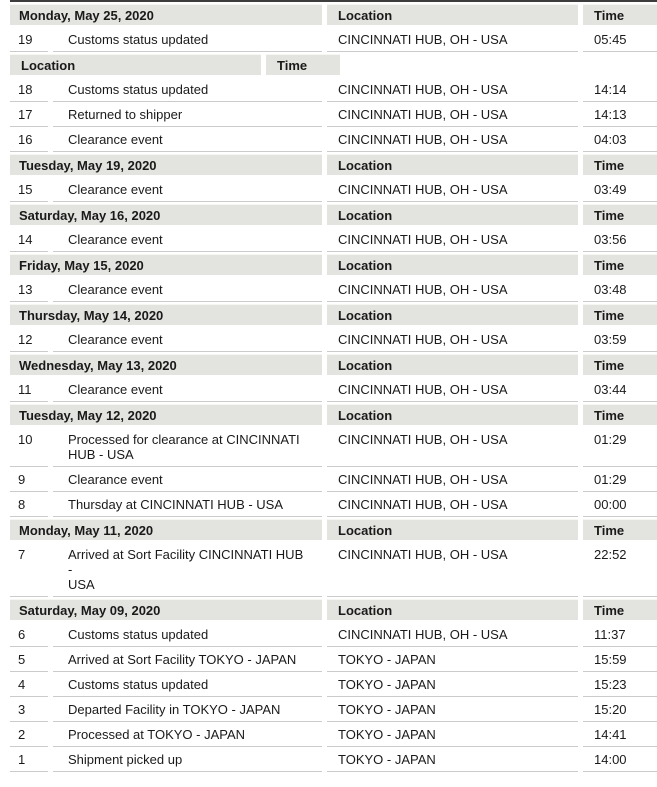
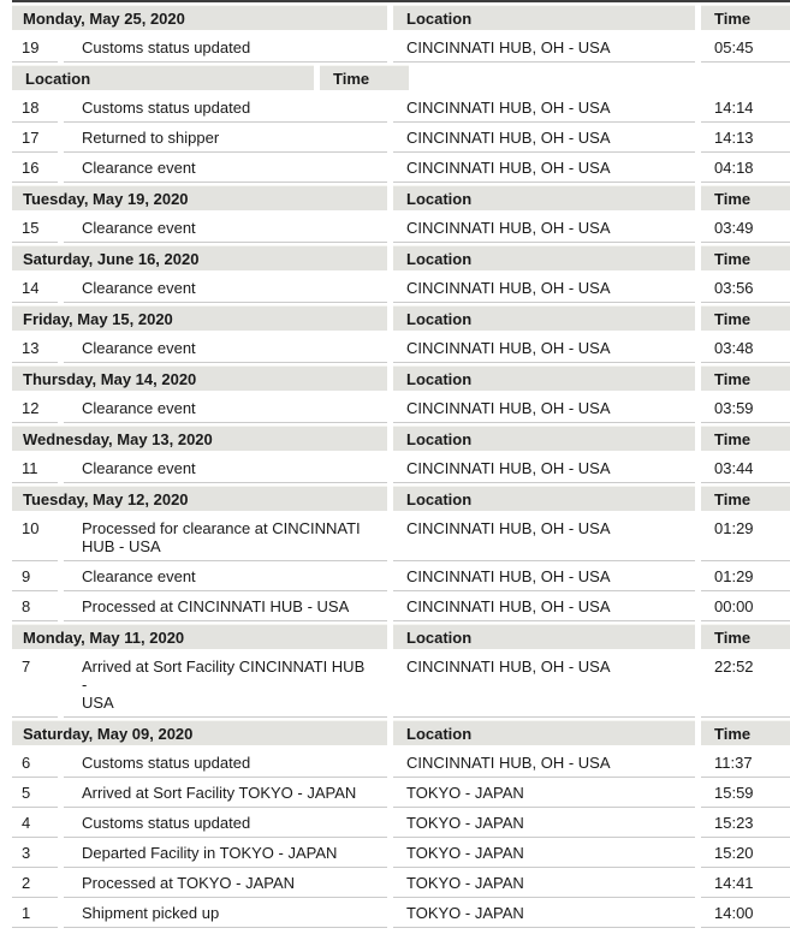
  Monday, May 25, 2020
  Location
  Time
  19
  Customs status updated
  CINCINNATI HUB, OH - USA
  05:45
  Location
  Time
  18
  Customs status updated
  CINCINNATI HUB, OH - USA
  14:14
  17
  Returned to shipper
  CINCINNATI HUB, OH - USA
  14:13
  16
  Clearance event
  CINCINNATI HUB, OH - USA
- 04:03
+ 04:18
  Tuesday, May 19, 2020
  Location
  Time
  15
  Clearance event
  CINCINNATI HUB, OH - USA
  03:49
- Saturday, May 16, 2020
+ Saturday, June 16, 2020
  Location
  Time
  14
  Clearance event
  CINCINNATI HUB, OH - USA
  03:56
  Friday, May 15, 2020
  Location
  Time
  13
  Clearance event
  CINCINNATI HUB, OH - USA
  03:48
  Thursday, May 14, 2020
  Location
  Time
  12
  Clearance event
  CINCINNATI HUB, OH - USA
  03:59
  Wednesday, May 13, 2020
  Location
  Time
  11
  Clearance event
  CINCINNATI HUB, OH - USA
  03:44
  Tuesday, May 12, 2020
  Location
  Time
  10
  Processed for clearance at CINCINNATI
  HUB - USA
  CINCINNATI HUB, OH - USA
  01:29
  9
  Clearance event
  CINCINNATI HUB, OH - USA
  01:29
  8
- Thursday at CINCINNATI HUB - USA
+ Processed at CINCINNATI HUB - USA
  CINCINNATI HUB, OH - USA
  00:00
  Monday, May 11, 2020
  Location
  Time
  7
  Arrived at Sort Facility CINCINNATI HUB -
  USA
  CINCINNATI HUB, OH - USA
  22:52
  Saturday, May 09, 2020
  Location
  Time
  6
  Customs status updated
  CINCINNATI HUB, OH - USA
  11:37
  5
  Arrived at Sort Facility TOKYO - JAPAN
  TOKYO - JAPAN
  15:59
  4
  Customs status updated
  TOKYO - JAPAN
  15:23
  3
  Departed Facility in TOKYO - JAPAN
  TOKYO - JAPAN
  15:20
  2
  Processed at TOKYO - JAPAN
  TOKYO - JAPAN
  14:41
  1
  Shipment picked up
  TOKYO - JAPAN
  14:00
